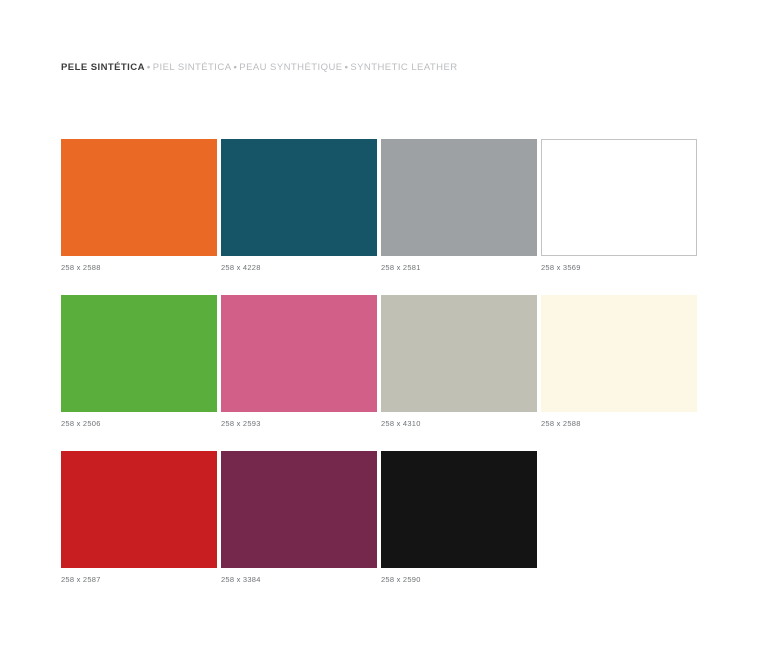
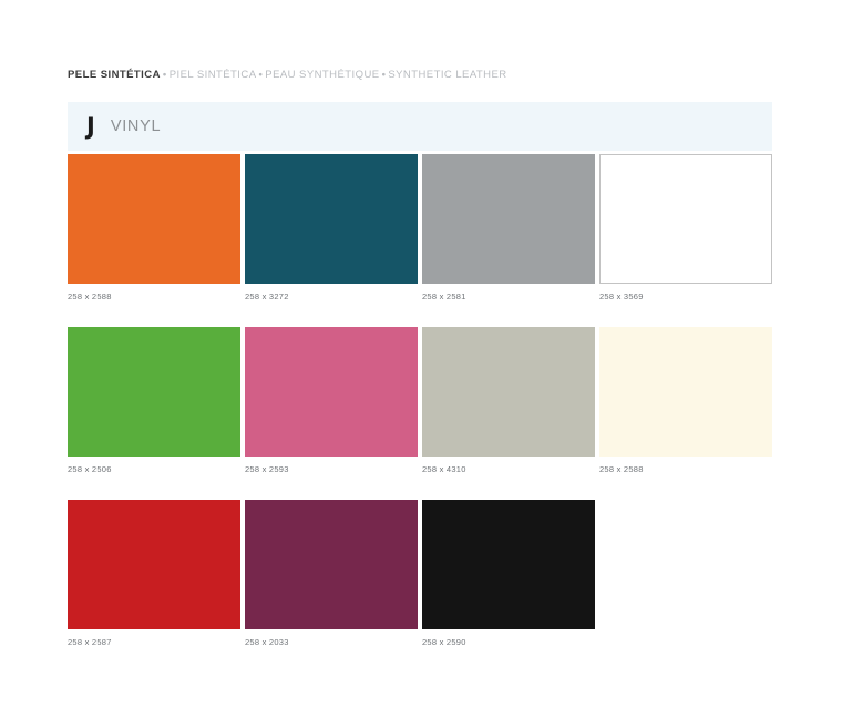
  PELE SINTÉTICA • PIEL SINTÉTICA • PEAU SYNTHÉTIQUE • SYNTHETIC LEATHER
+ J
+ VINYL
  258 x 2588
- 258 x 4228
+ 258 x 3272
  258 x 2581
  258 x 3569
  258 x 2506
  258 x 2593
  258 x 4310
  258 x 2588
  258 x 2587
- 258 x 3384
+ 258 x 2033
  258 x 2590
